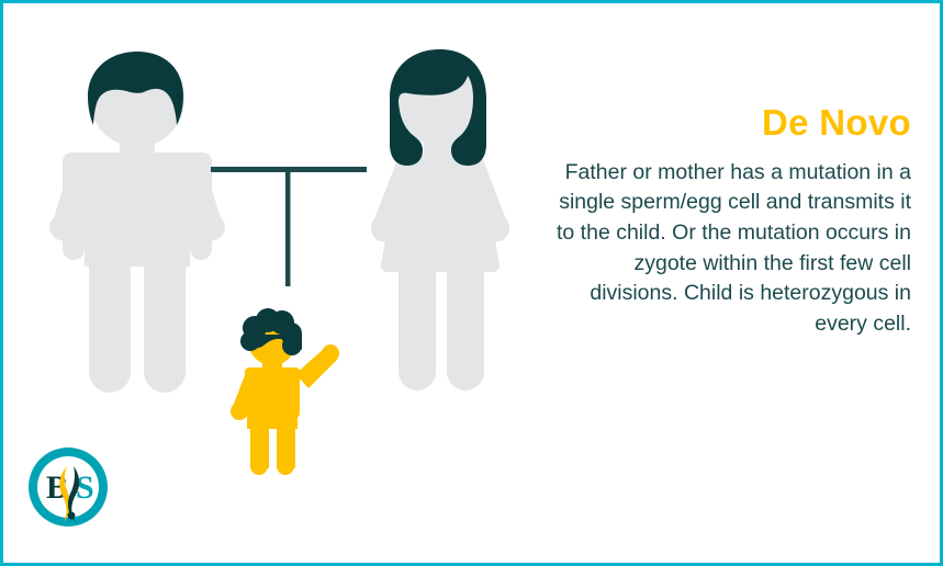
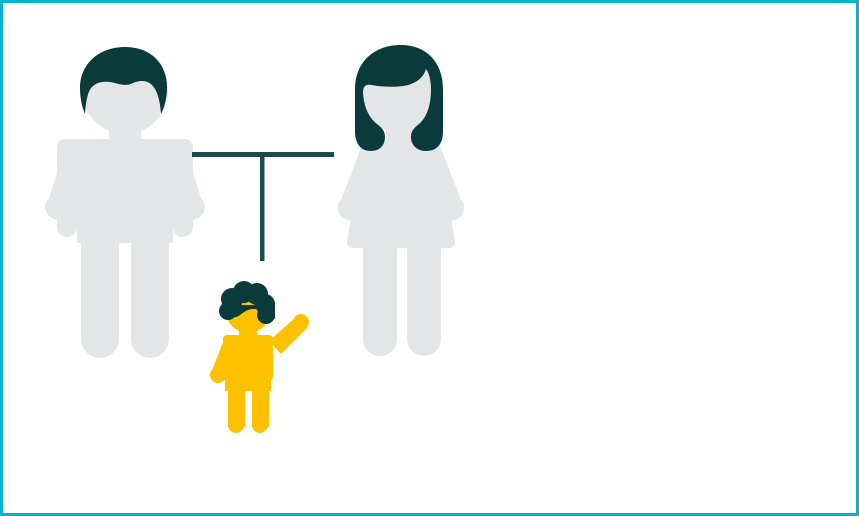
- De Novo
- Father or mother has a mutation in a single sperm/egg cell and transmits it to the child. Or the mutation occurs in zygote within the first few cell divisions. Child is heterozygous in every cell.
- B
- S
